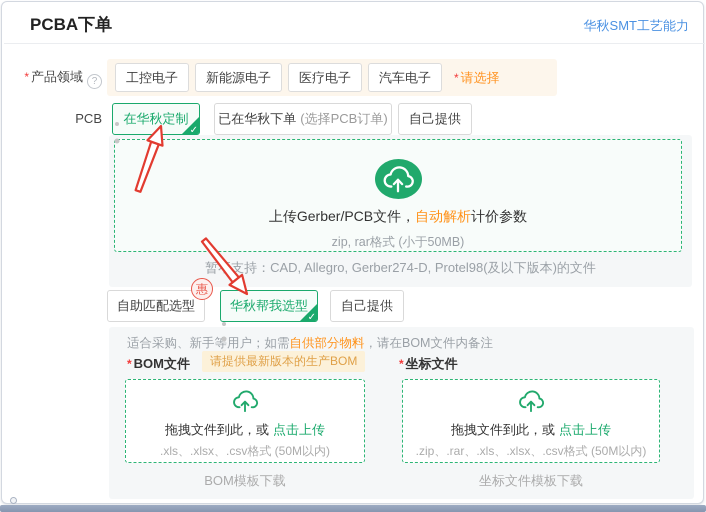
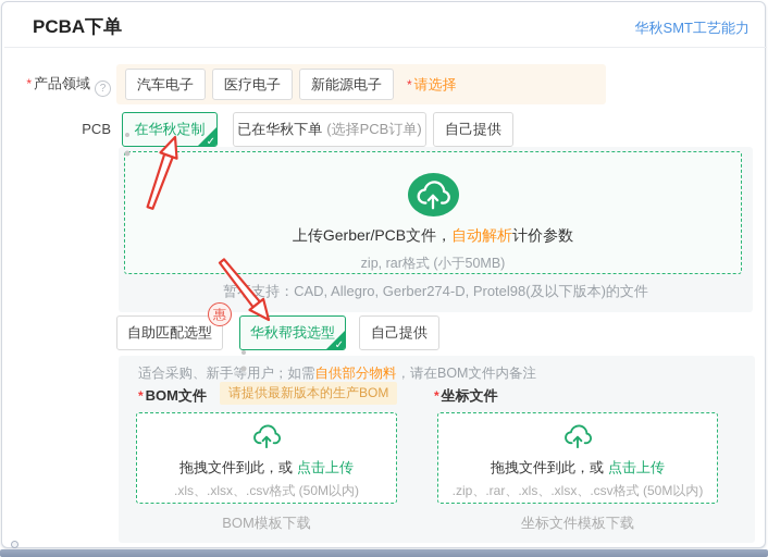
  PCBA下单
  华秋SMT工艺能力
  * 产品领域 ?
- 工控电子
- 新能源电子
+ 汽车电子
  医疗电子
- 汽车电子
+ 新能源电子
  * 请选择
  PCB
  在华秋定制
  ✓
  已在华秋下单
  (选择PCB订单)
  自己提供
  上传Gerber/PCB文件，自动解析计价参数
  zip, rar格式 (小于50MB)
  暂支持：CAD, Allegro, Gerber274-D, Protel98(及以下版本)的文件
  自助匹配选型
  惠
  华秋帮我选型
  ✓
  自己提供
  适合采购、新手等用户；如需自供部分物料，请在BOM文件内备注
  * BOM文件
  请提供最新版本的生产BOM
  * 坐标文件
  拖拽文件到此，或 点击上传
  .xls、.xlsx、.csv格式 (50M以内)
  拖拽文件到此，或 点击上传
  .zip、.rar、.xls、.xlsx、.csv格式 (50M以内)
  BOM模板下载
  坐标文件模板下载
